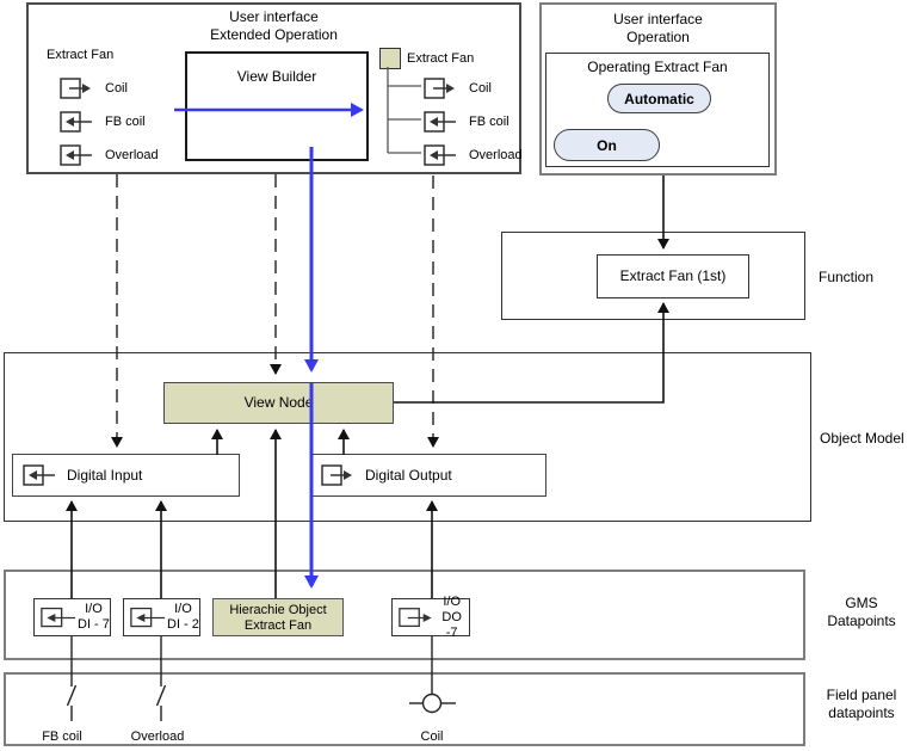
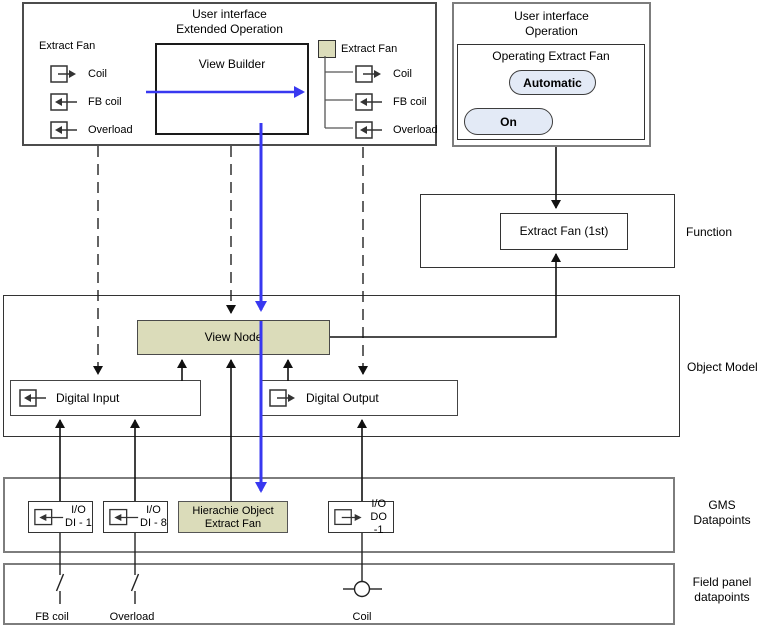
  User interface
  Extended Operation
  Extract Fan
  Coil
  FB coil
  Overload
  View Builder
  Extract Fan
  Coil
  FB coil
  Overload
  User interface
  Operation
  Operating Extract Fan
  Automatic
  On
  Extract Fan (1st)
  Function
  View Node
  Digital Input
  Digital Output
  Object Model
  I/O
- DI - 7
+ DI - 1
  I/O
- DI - 2
+ DI - 8
  Hierachie Object
  Extract Fan
  I/O
- DO -7
+ DO -1
  GMS
  Datapoints
  FB coil
  Overload
  Coil
  Field panel
  datapoints
